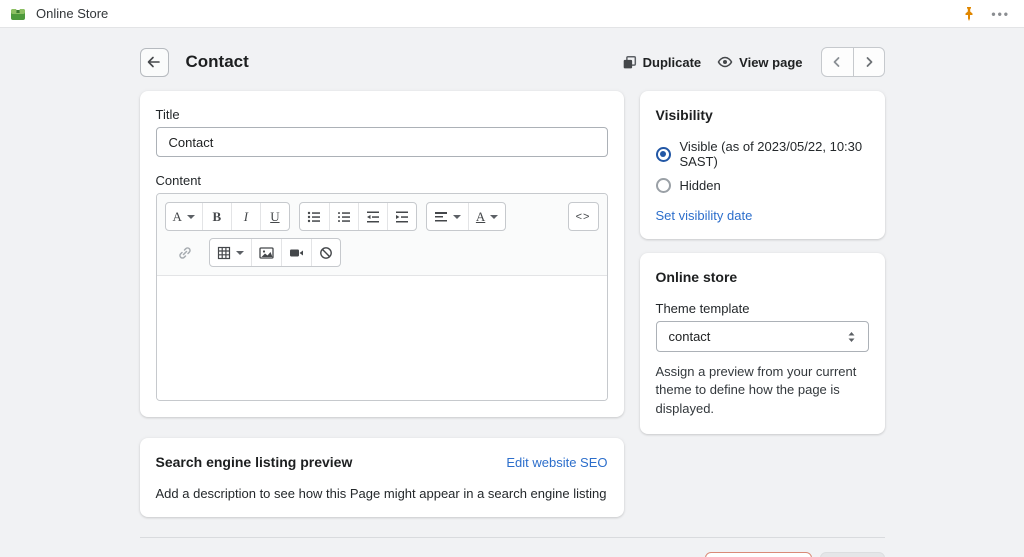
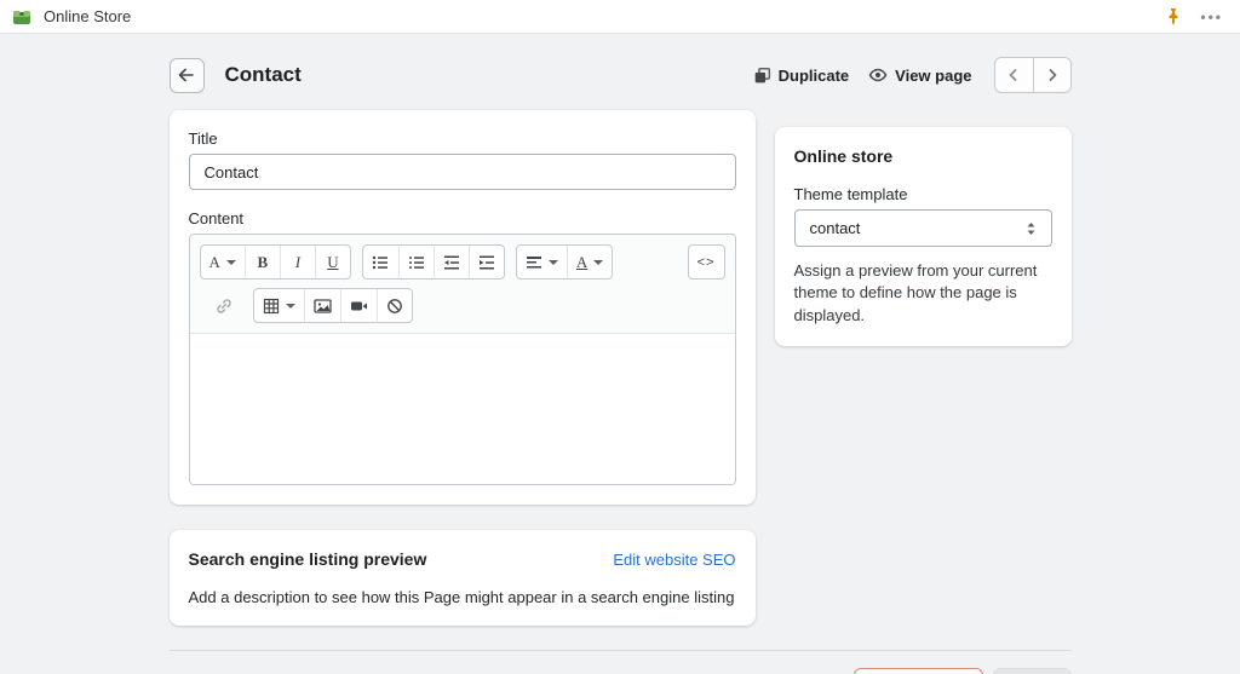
  Online Store
  •••
  Contact
  Duplicate
  View page
  Title
  Contact
  Content
  A
  B
  I
  U
  A
  <>
  Search engine listing preview
  Edit website SEO
  Add a description to see how this Page might appear in a search engine listing
- Visibility
- Visible (as of 2023/05/22, 10:30 SAST)
- Hidden
- Set visibility date
  Online store
  Theme template
  contact
  Assign a preview from your current theme to define how the page is displayed.
